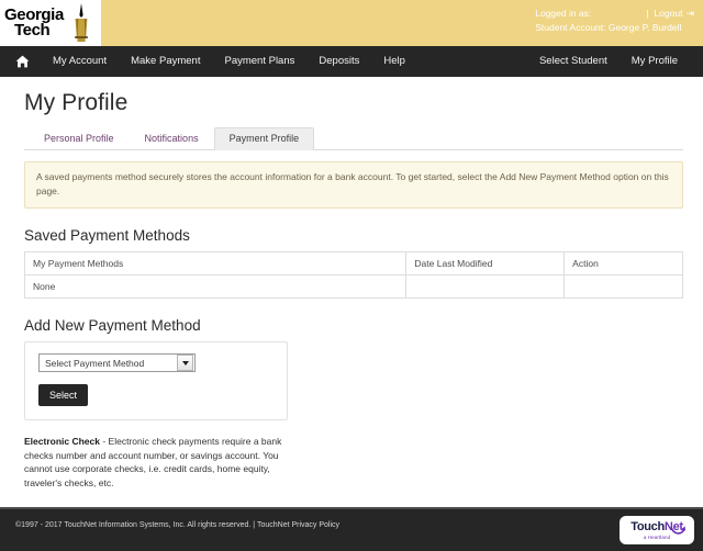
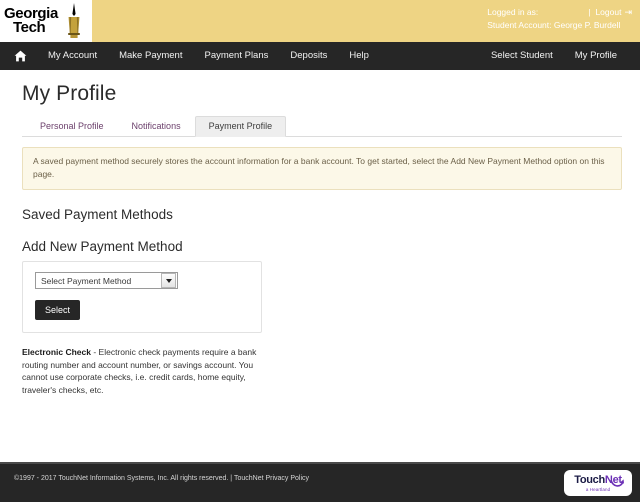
  Georgia
  Tech
  Logged in as:
  |
  Logout ⇥
  Student Account: George P. Burdell
  My Account
  Make Payment
  Payment Plans
  Deposits
  Help
  Select Student
  My Profile
  My Profile
  Personal Profile
  Notifications
  Payment Profile
- A saved payments method securely stores the account information for a bank account. To get started, select the Add New Payment Method option on this page.
+ A saved payment method securely stores the account information for a bank account. To get started, select the Add New Payment Method option on this page.
  Saved Payment Methods
- My Payment Methods	Date Last Modified	Action
- None
  Add New Payment Method
  Select Payment Method
  Select
- Electronic Check - Electronic check payments require a bank checks number and account number, or savings account. You cannot use corporate checks, i.e. credit cards, home equity, traveler's checks, etc.
+ Electronic Check - Electronic check payments require a bank routing number and account number, or savings account. You cannot use corporate checks, i.e. credit cards, home equity, traveler's checks, etc.
  TouchNet
